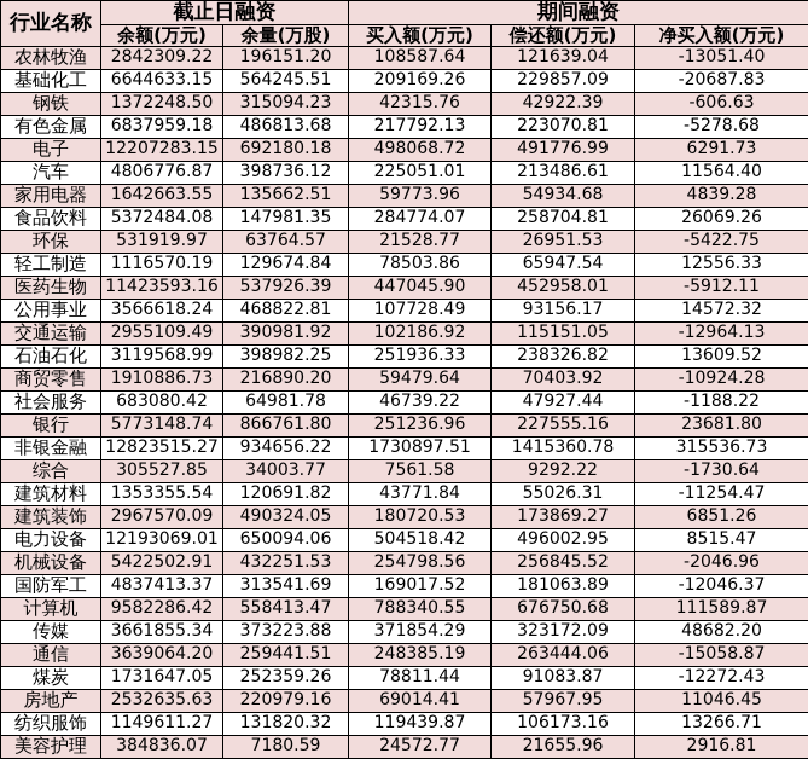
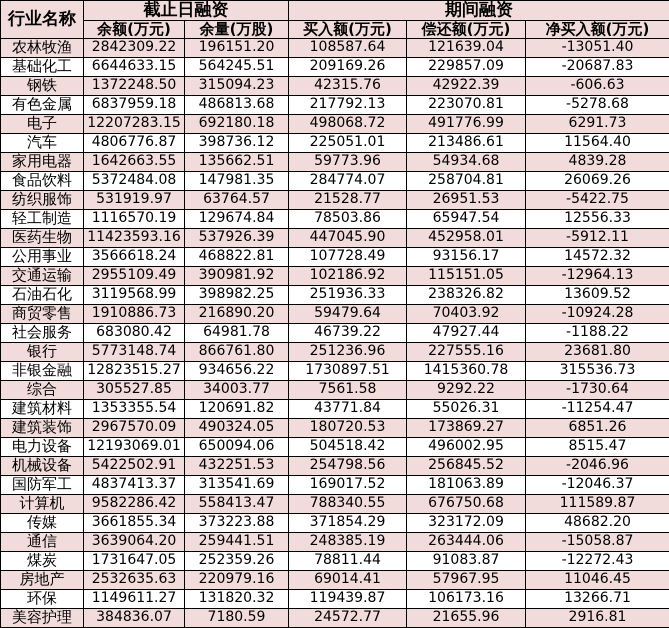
  行业名称	截止日融资	期间融资
  余额(万元)	余量(万股)	买入额(万元)	偿还额(万元)	净买入额(万元)
  农林牧渔	2842309.22	196151.20	108587.64	121639.04	-13051.40
  基础化工	6644633.15	564245.51	209169.26	229857.09	-20687.83
  钢铁	1372248.50	315094.23	42315.76	42922.39	-606.63
  有色金属	6837959.18	486813.68	217792.13	223070.81	-5278.68
  电子	12207283.15	692180.18	498068.72	491776.99	6291.73
  汽车	4806776.87	398736.12	225051.01	213486.61	11564.40
  家用电器	1642663.55	135662.51	59773.96	54934.68	4839.28
  食品饮料	5372484.08	147981.35	284774.07	258704.81	26069.26
- 环保	531919.97	63764.57	21528.77	26951.53	-5422.75
+ 纺织服饰	531919.97	63764.57	21528.77	26951.53	-5422.75
  轻工制造	1116570.19	129674.84	78503.86	65947.54	12556.33
  医药生物	11423593.16	537926.39	447045.90	452958.01	-5912.11
  公用事业	3566618.24	468822.81	107728.49	93156.17	14572.32
  交通运输	2955109.49	390981.92	102186.92	115151.05	-12964.13
  石油石化	3119568.99	398982.25	251936.33	238326.82	13609.52
  商贸零售	1910886.73	216890.20	59479.64	70403.92	-10924.28
  社会服务	683080.42	64981.78	46739.22	47927.44	-1188.22
  银行	5773148.74	866761.80	251236.96	227555.16	23681.80
  非银金融	12823515.27	934656.22	1730897.51	1415360.78	315536.73
  综合	305527.85	34003.77	7561.58	9292.22	-1730.64
  建筑材料	1353355.54	120691.82	43771.84	55026.31	-11254.47
  建筑装饰	2967570.09	490324.05	180720.53	173869.27	6851.26
  电力设备	12193069.01	650094.06	504518.42	496002.95	8515.47
  机械设备	5422502.91	432251.53	254798.56	256845.52	-2046.96
  国防军工	4837413.37	313541.69	169017.52	181063.89	-12046.37
  计算机	9582286.42	558413.47	788340.55	676750.68	111589.87
  传媒	3661855.34	373223.88	371854.29	323172.09	48682.20
  通信	3639064.20	259441.51	248385.19	263444.06	-15058.87
  煤炭	1731647.05	252359.26	78811.44	91083.87	-12272.43
  房地产	2532635.63	220979.16	69014.41	57967.95	11046.45
- 纺织服饰	1149611.27	131820.32	119439.87	106173.16	13266.71
+ 环保	1149611.27	131820.32	119439.87	106173.16	13266.71
  美容护理	384836.07	7180.59	24572.77	21655.96	2916.81
